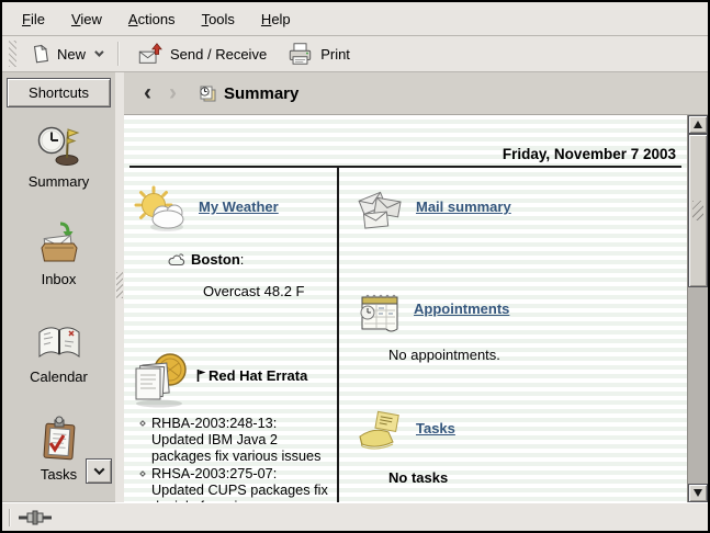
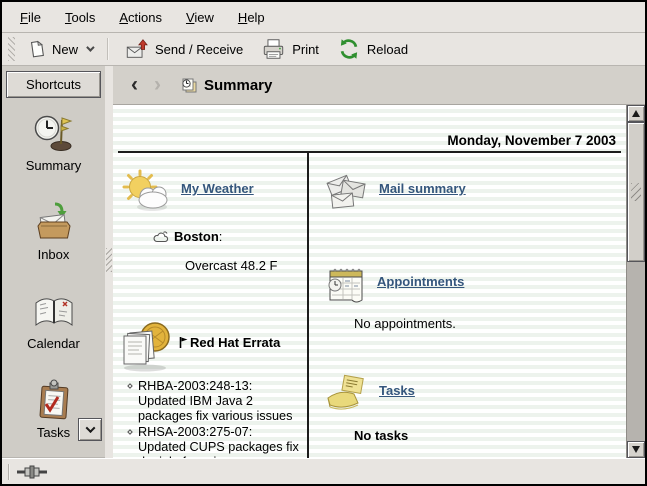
  File
- View
+ Tools
  Actions
- Tools
+ View
  Help
  New
  Send / Receive
  Print
+ Reload
  Shortcuts
  Summary
  Inbox
  Calendar
  Tasks
  ‹
  ›
  Summary
- Friday, November 7 2003
+ Monday, November 7 2003
  My Weather
  Boston:
  Overcast 48.2 F
  Red Hat Errata
  RHBA-2003:248-13: Updated IBM Java 2 packages fix various issues
  RHSA-2003:275-07: Updated CUPS packages fix
  Mail summary
  Appointments
  No appointments.
  Tasks
  No tasks
